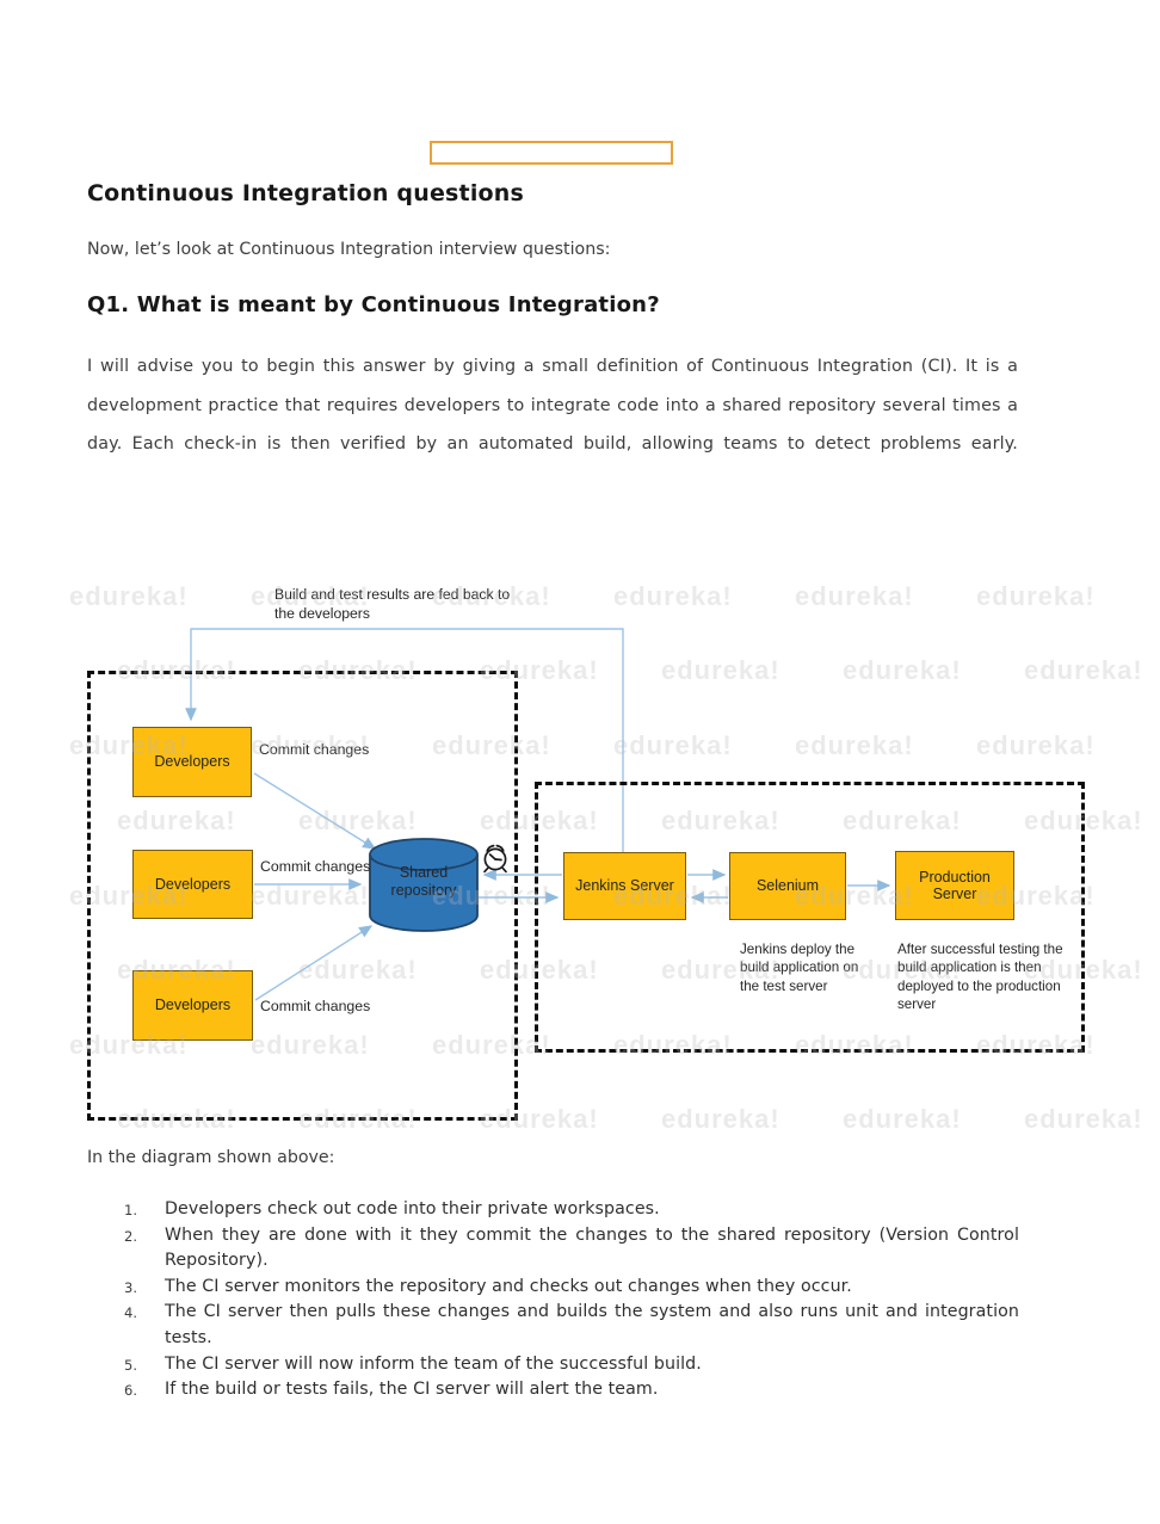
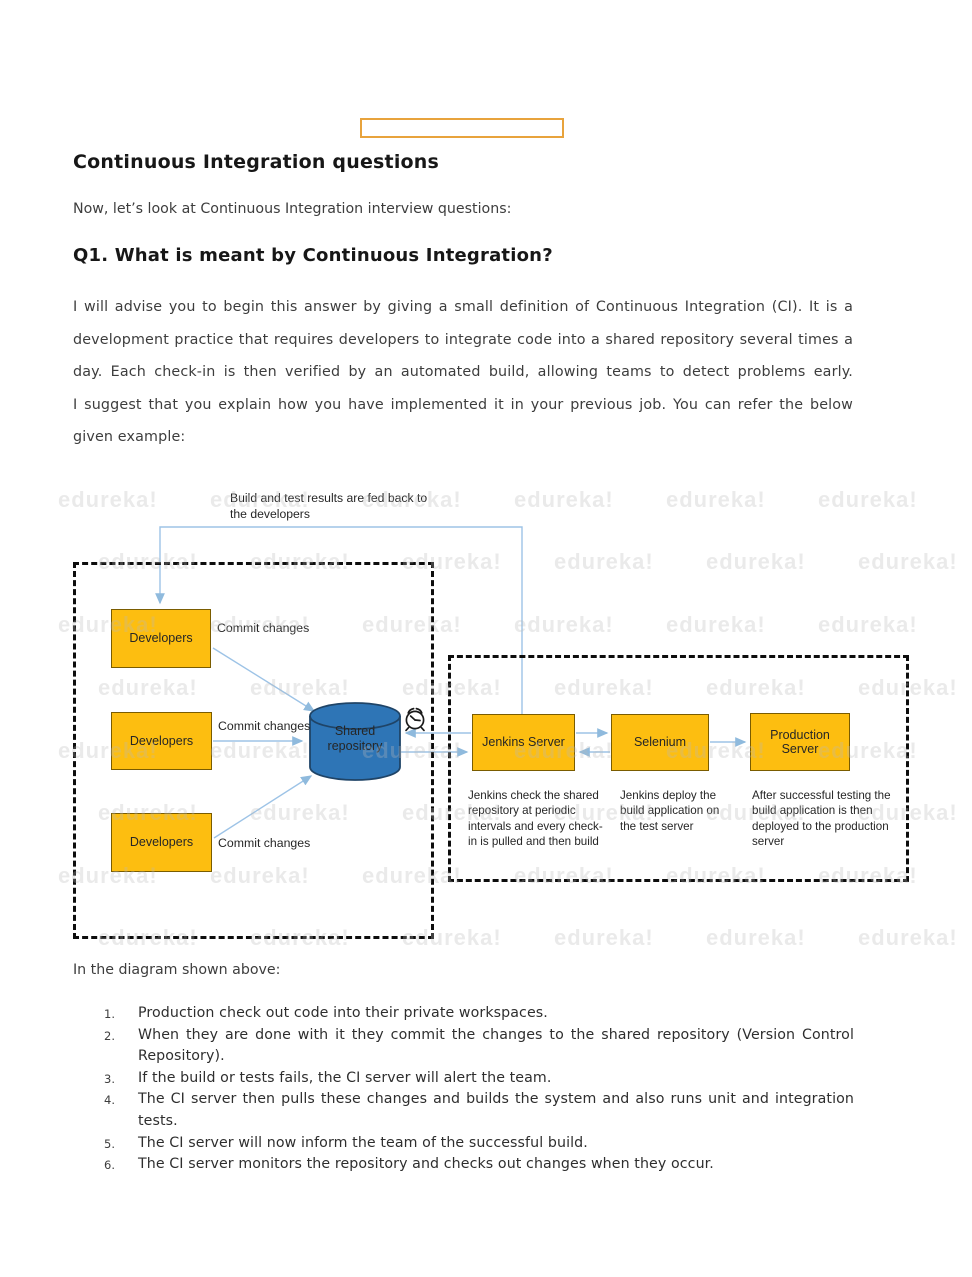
  Continuous Integration questions
  Now, let’s look at Continuous Integration interview questions:
  Q1. What is meant by Continuous Integration?
  I will advise you to begin this answer by giving a small definition of Continuous Integration (CI). It is a development practice that requires developers to integrate code into a shared repository several times a day. Each check-in is then verified by an automated build, allowing teams to detect problems early.
+ I suggest that you explain how you have implemented it in your previous job. You can refer the below given example:
  Developers
  Developers
  Developers
  Jenkins Server
  Selenium
  Production Server
  Build and test results are fed back to the developers
  Commit changes
  Commit changes
  Commit changes
  Shared repository
+ Jenkins check the shared repository at periodic intervals and every check-in is pulled and then build
  Jenkins deploy the build application on the test server
  After successful testing the build application is then deployed to the production server
  edureka!
  edureka!
  edureka!
  edureka!
  edureka!
  edureka!
  edureka!
  edureka!
  edureka!
  edureka!
  edureka!
  edureka!
  edureka!
  edureka!
  edureka!
  edureka!
  edureka!
  edureka!
  edureka!
  edureka!
  edureka!
  edureka!
  edureka!
  edureka!
  edureka!
  edureka!
  edureka!
  edureka!
  edureka!
  edureka!
  edureka!
  edureka!
  edureka!
  In the diagram shown above:
  1.
- Developers check out code into their private workspaces.
+ Production check out code into their private workspaces.
  2.
  When they are done with it they commit the changes to the shared repository (Version Control Repository).
  3.
- The CI server monitors the repository and checks out changes when they occur.
+ If the build or tests fails, the CI server will alert the team.
  4.
  The CI server then pulls these changes and builds the system and also runs unit and integration tests.
  5.
  The CI server will now inform the team of the successful build.
  6.
- If the build or tests fails, the CI server will alert the team.
+ The CI server monitors the repository and checks out changes when they occur.
